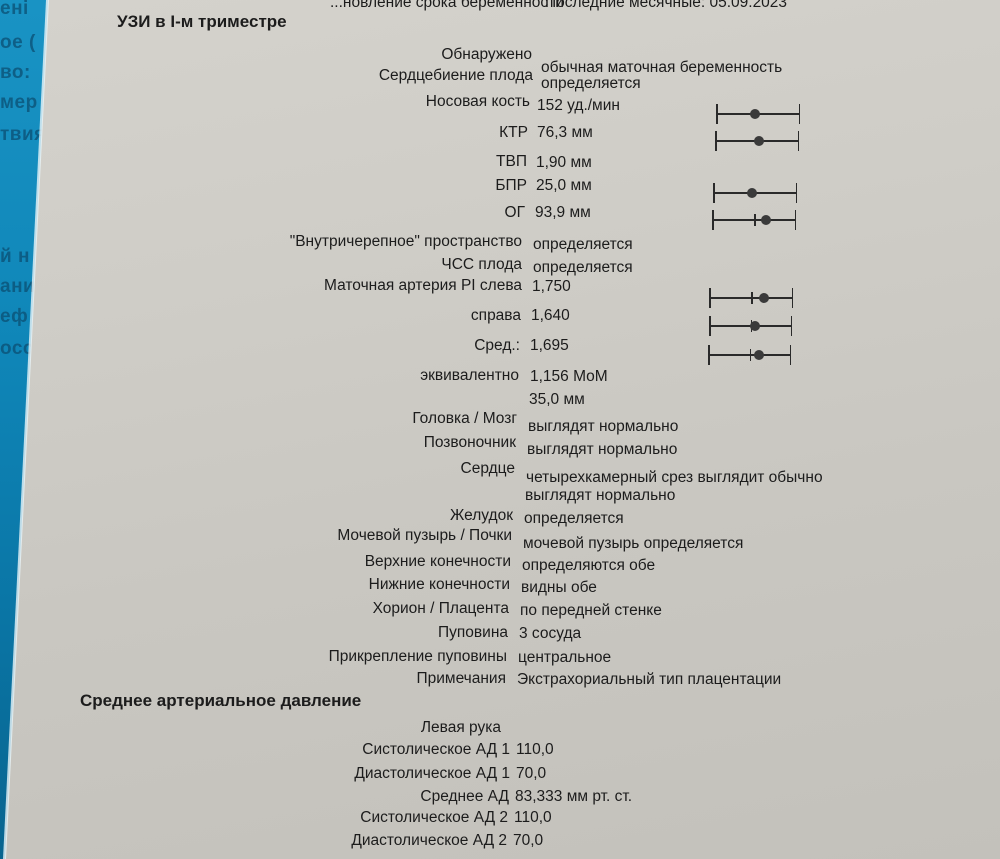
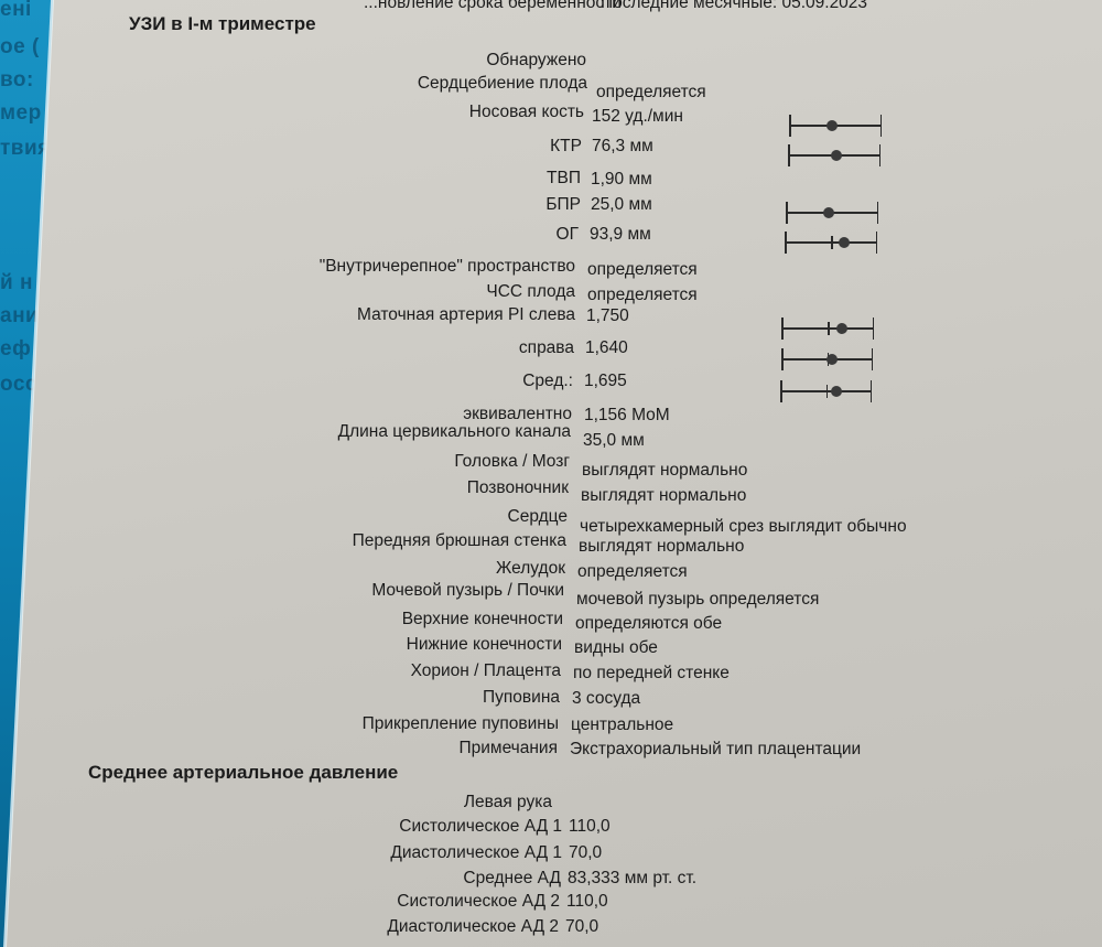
  ені
  ое (
  во:
  мер
  твия
  й н
  ани
  еф
  осс
  ...новление срока беременности
  Последние месячные: 05.09.2023
  УЗИ в I-м триместре
  Обнаружено
- обычная маточная беременность
  Сердцебиение плода
  определяется
  Носовая кость
  152 уд./мин
  КТР
  76,3 мм
  ТВП
  1,90 мм
  БПР
  25,0 мм
  ОГ
  93,9 мм
  "Внутричерепное" пространство
  определяется
  ЧСС плода
  определяется
  Маточная артерия PI слева
  1,750
  справа
  1,640
  Сред.:
  1,695
  эквивалентно
  1,156 МоМ
+ Длина цервикального канала
  35,0 мм
  Головка / Мозг
  выглядят нормально
  Позвоночник
  выглядят нормально
  Сердце
  четырехкамерный срез выглядит обычно
+ Передняя брюшная стенка
  выглядят нормально
  Желудок
  определяется
  Мочевой пузырь / Почки
  мочевой пузырь определяется
  Верхние конечности
  определяются обе
  Нижние конечности
  видны обе
  Хорион / Плацента
  по передней стенке
  Пуповина
  3 сосуда
  Прикрепление пуповины
  центральное
  Примечания
  Экстрахориальный тип плацентации
  Среднее артериальное давление
  Левая рука
  Систолическое АД 1
  110,0
  Диастолическое АД 1
  70,0
  Среднее АД
  83,333 мм рт. ст.
  Систолическое АД 2
  110,0
  Диастолическое АД 2
  70,0
